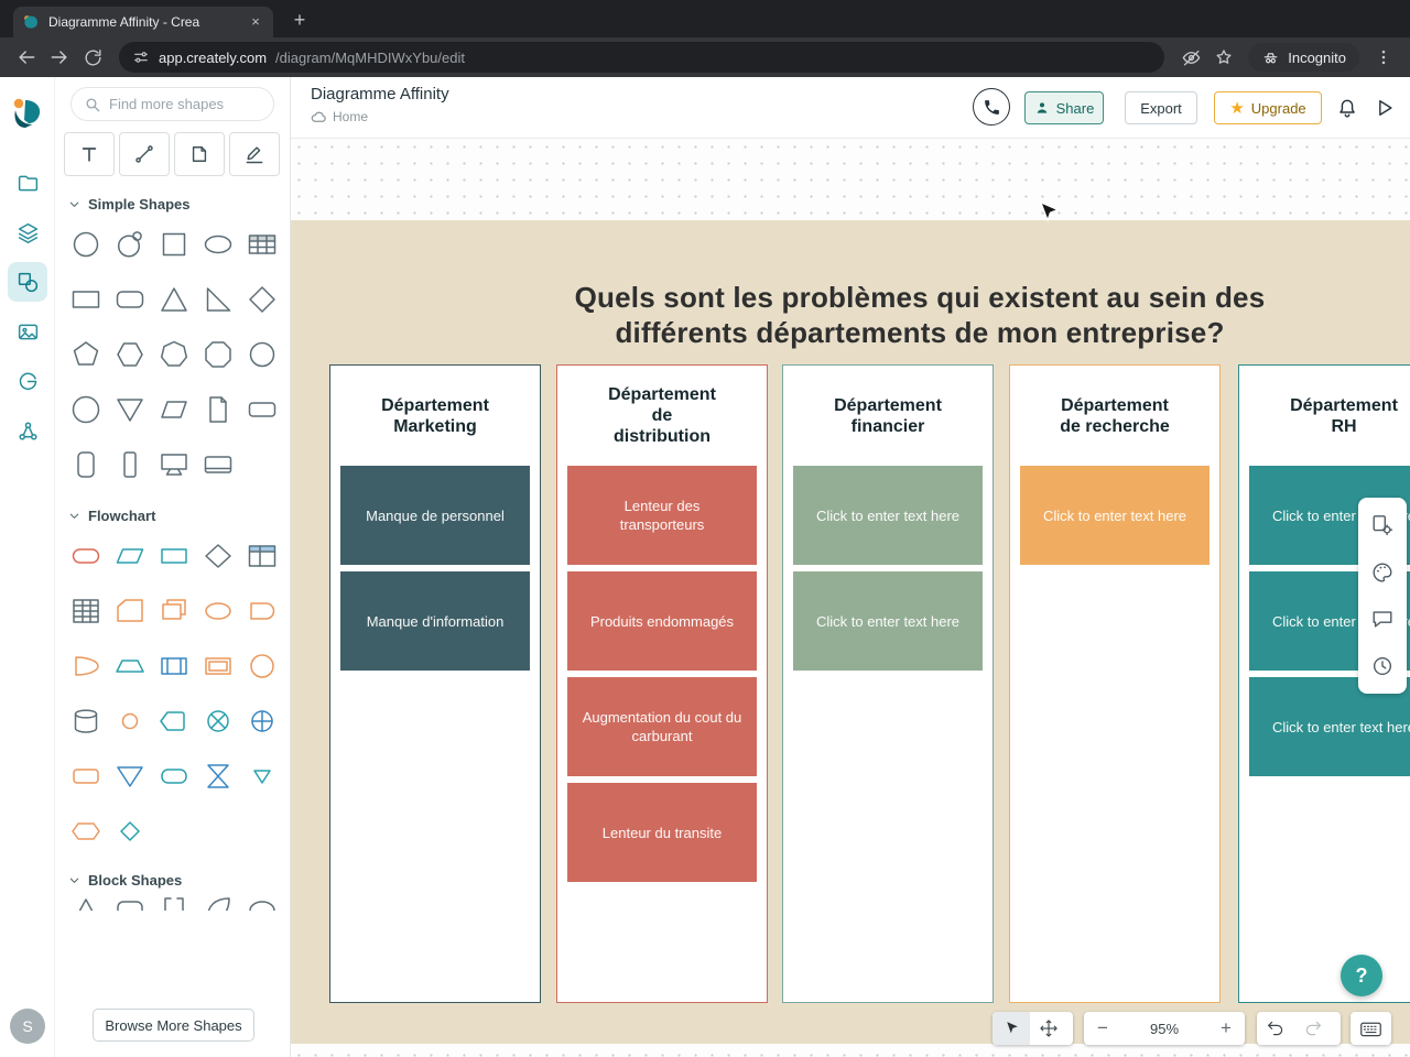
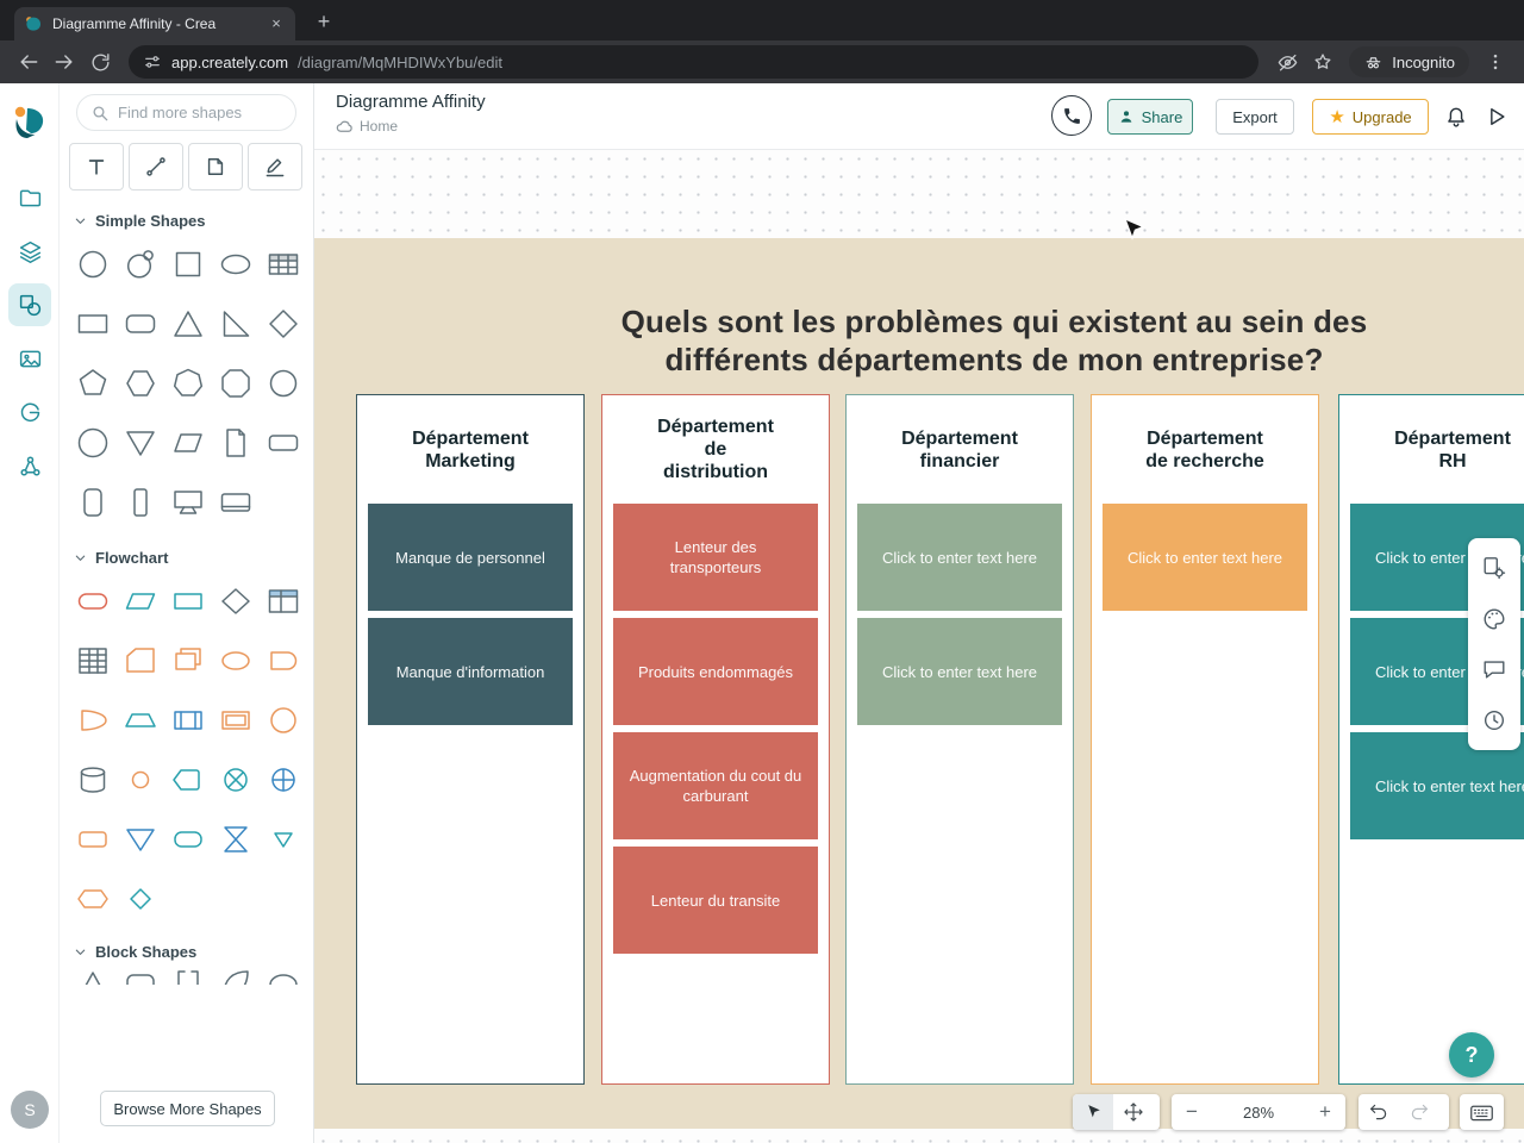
  Diagramme Affinity - Crea
  ×
  +
  app.creately.com
  /diagram/MqMHDIWxYbu/edit
  Incognito
  S
  Find more shapes
  Simple Shapes
  Flowchart
  Block Shapes
  Browse More Shapes
  Diagramme Affinity
  Home
  Share
  Export
  ★
  Upgrade
  Quels sont les problèmes qui existent au sein des
  différents départements de mon entreprise?
  Département
  Marketing
  Manque de personnel
  Manque d'information
  Département
  de
  distribution
  Lenteur des transporteurs
  Produits endommagés
  Augmentation du cout du carburant
  Lenteur du transite
  Département
  financier
  Click to enter text here
  Click to enter text here
  Département
  de recherche
  Click to enter text here
  Département
  RH
  Click to enter text her
  −
- 95%
+ 28%
  +
  ?
